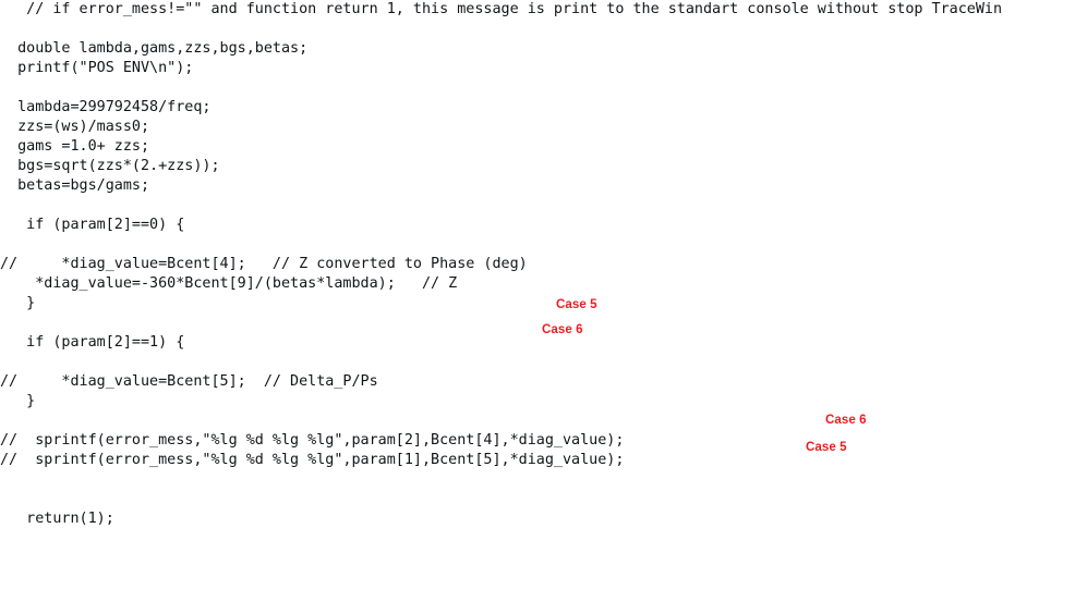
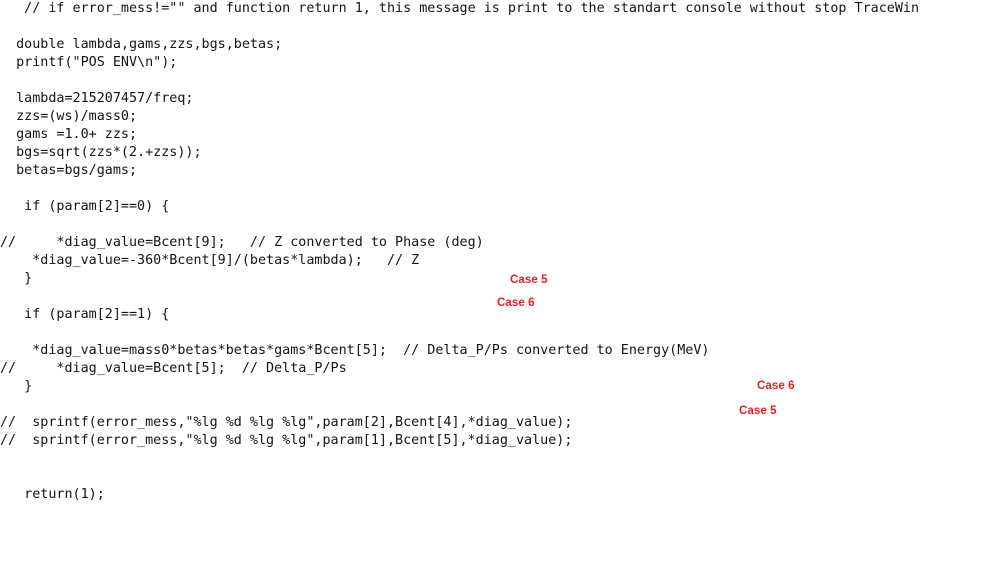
  // if error_mess!="" and function return 1, this message is print to the standart console without stop TraceWin
  double lambda,gams,zzs,bgs,betas;
  printf("POS ENV\n");
- lambda=299792458/freq;
+ lambda=215207457/freq;
  zzs=(ws)/mass0;
  gams =1.0+ zzs;
  bgs=sqrt(zzs*(2.+zzs));
  betas=bgs/gams;
  if (param[2]==0) {
- // *diag_value=Bcent[4]; // Z converted to Phase (deg)
+ // *diag_value=Bcent[9]; // Z converted to Phase (deg)
  *diag_value=-360*Bcent[9]/(betas*lambda); // Z
  }
  if (param[2]==1) {
+ *diag_value=mass0*betas*betas*gams*Bcent[5]; // Delta_P/Ps converted to Energy(MeV)
  // *diag_value=Bcent[5]; // Delta_P/Ps
  }
  // sprintf(error_mess,"%lg %d %lg %lg",param[2],Bcent[4],*diag_value);
  // sprintf(error_mess,"%lg %d %lg %lg",param[1],Bcent[5],*diag_value);
  return(1);
  Case 5
  Case 6
  Case 6
  Case 5
